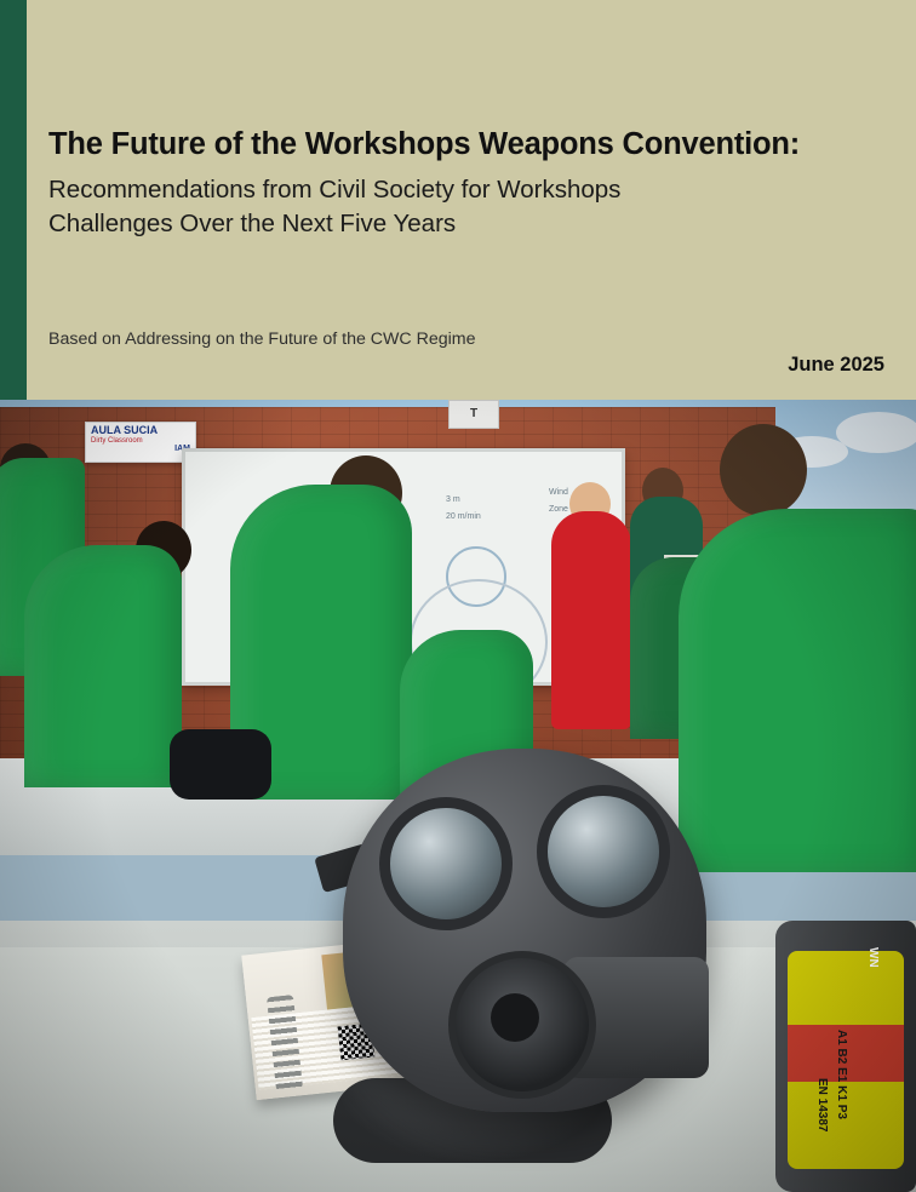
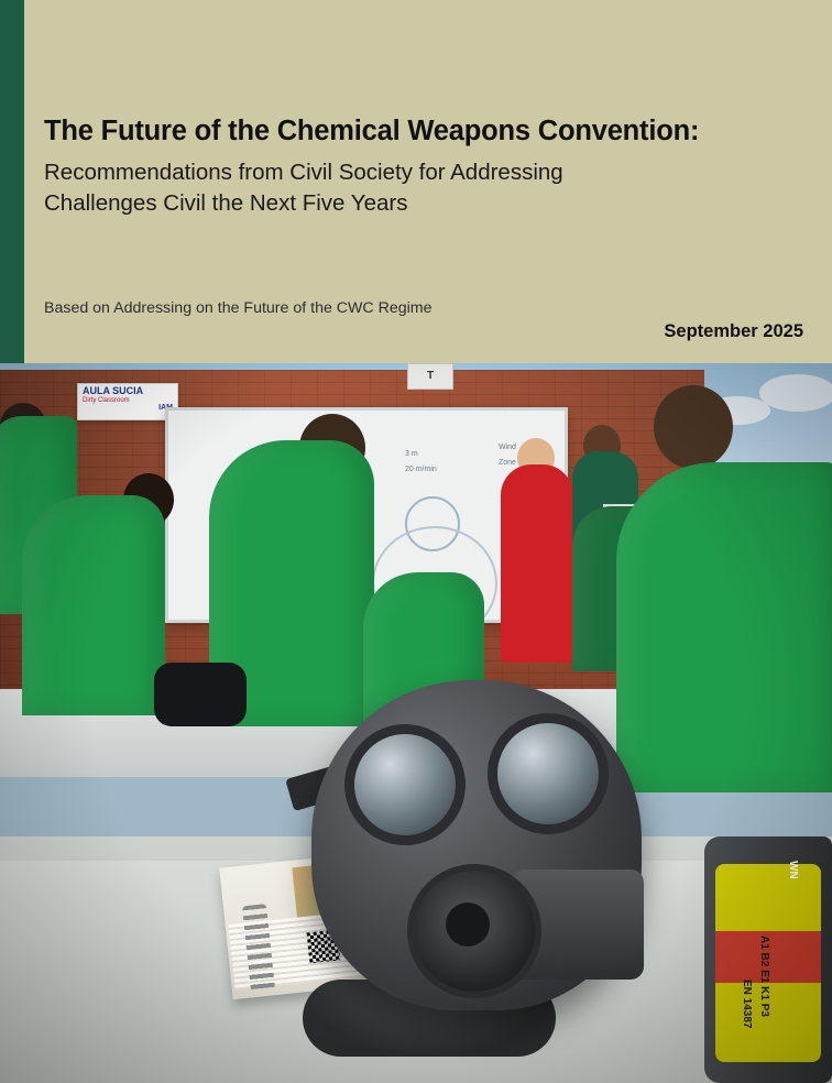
- The Future of the Workshops Weapons Convention:
+ The Future of the Chemical Weapons Convention:
- Recommendations from Civil Society for Workshops
+ Recommendations from Civil Society for Addressing
- Challenges Over the Next Five Years
+ Challenges Civil the Next Five Years
  Based on Addressing on the Future of the CWC Regime
- June 2025
+ September 2025
